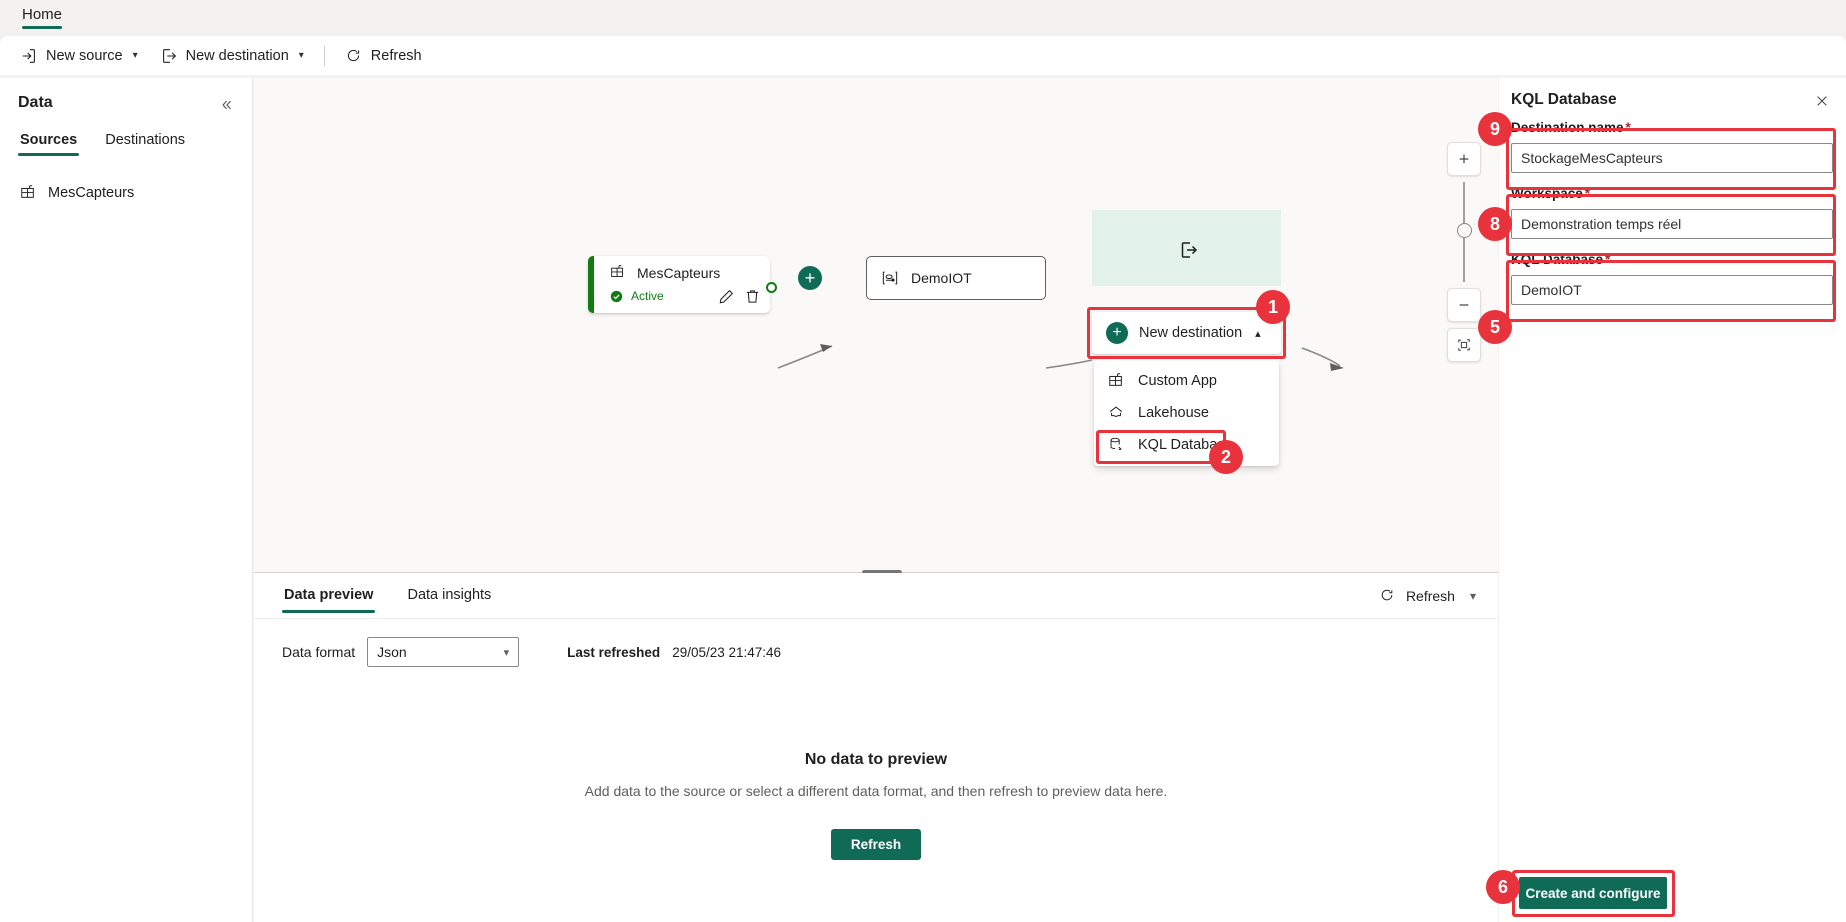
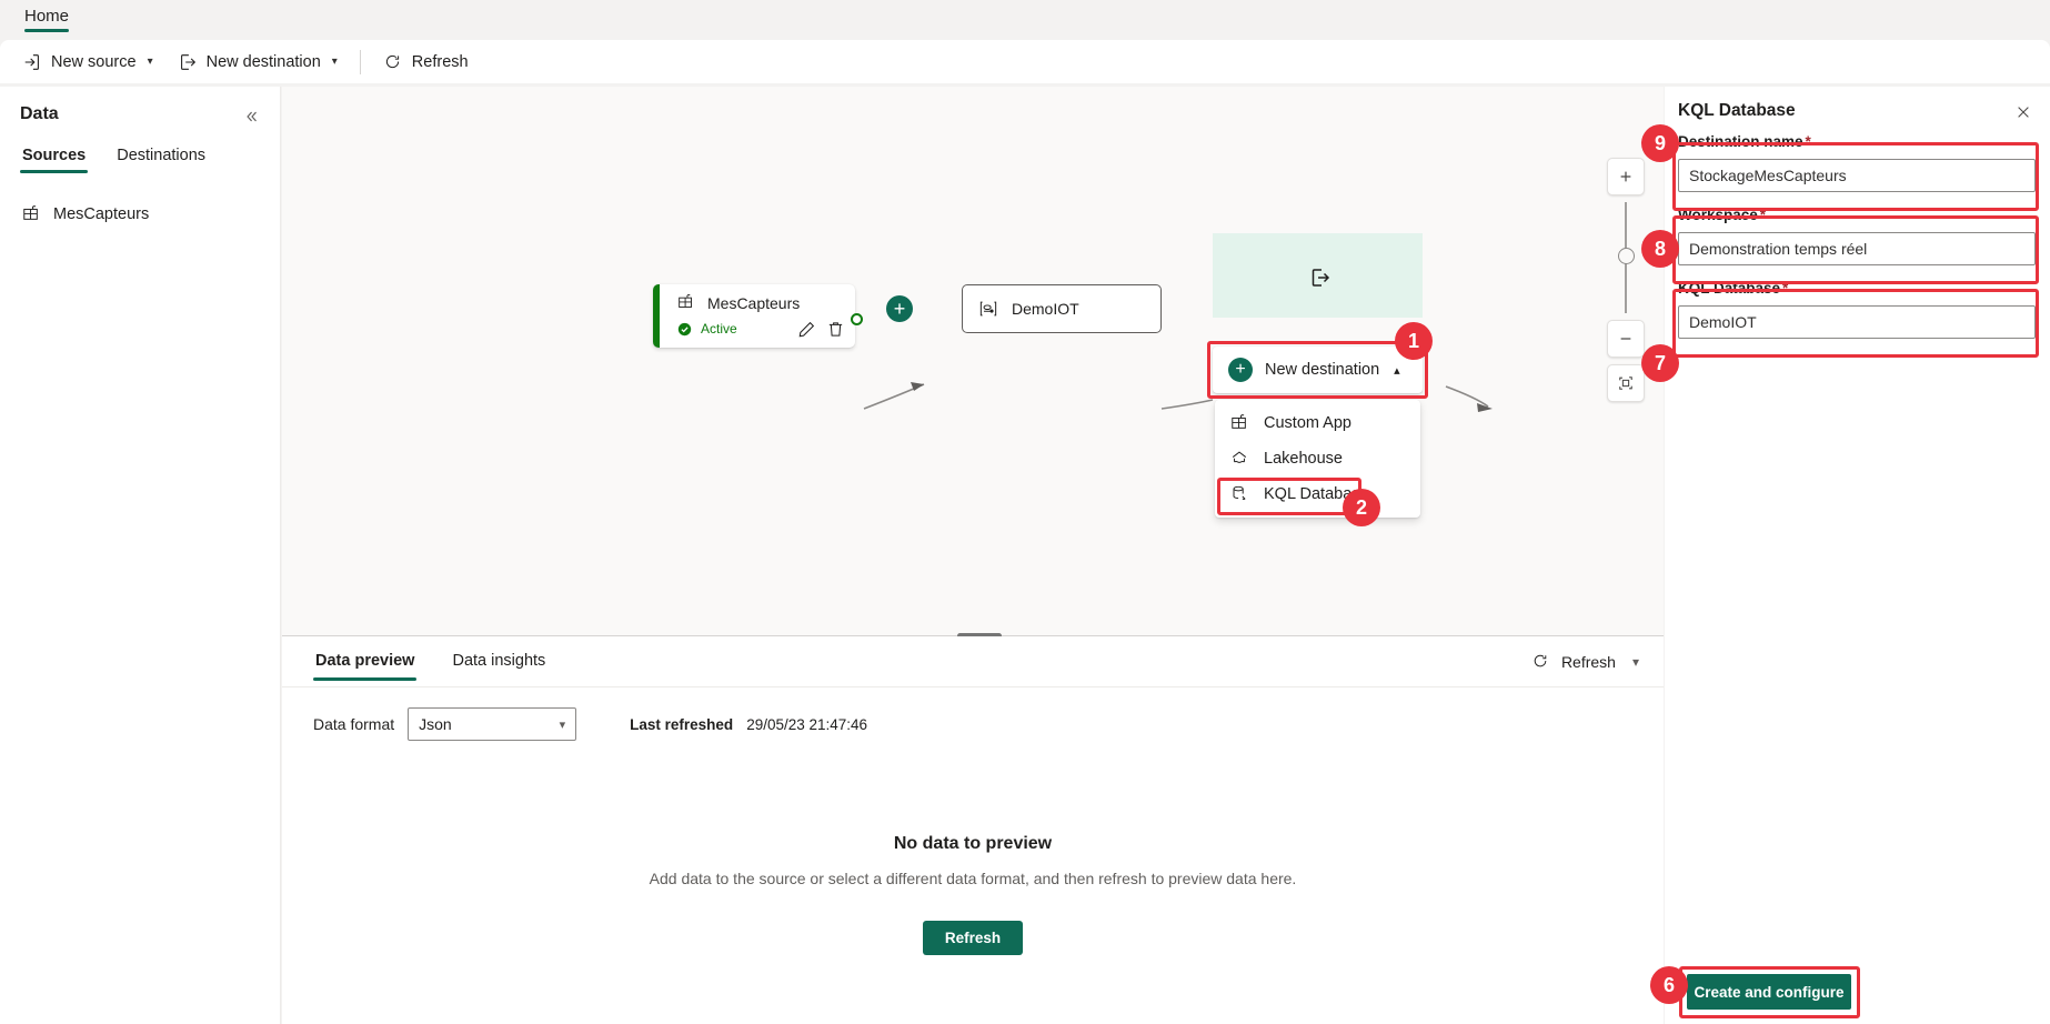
  Home
  New source
  ▾
  New destination
  ▾
  Refresh
  Data
  Sources
  Destinations
  MesCapteurs
  MesCapteurs
  Active
  +
  DemoIOT
  +
  New destination
  ▴
  Custom App
  Lakehouse
  KQL Datab
  Data preview
  Data insights
  Refresh
  ▾
  Data format
  Json
  ▾
  Last refreshed 29/05/23 21:47:46
  No data to preview
  Add data to the source or select a different data format, and then refresh to preview data here.
  Refresh
  KQL Database
  Destination name *
  StockageMesCapteurs
  Workspace *
  Demonstration temps réel
  KQL Database *
  DemoIOT
  Create and configure
  1
  2
  9
  8
- 5
+ 7
  6
